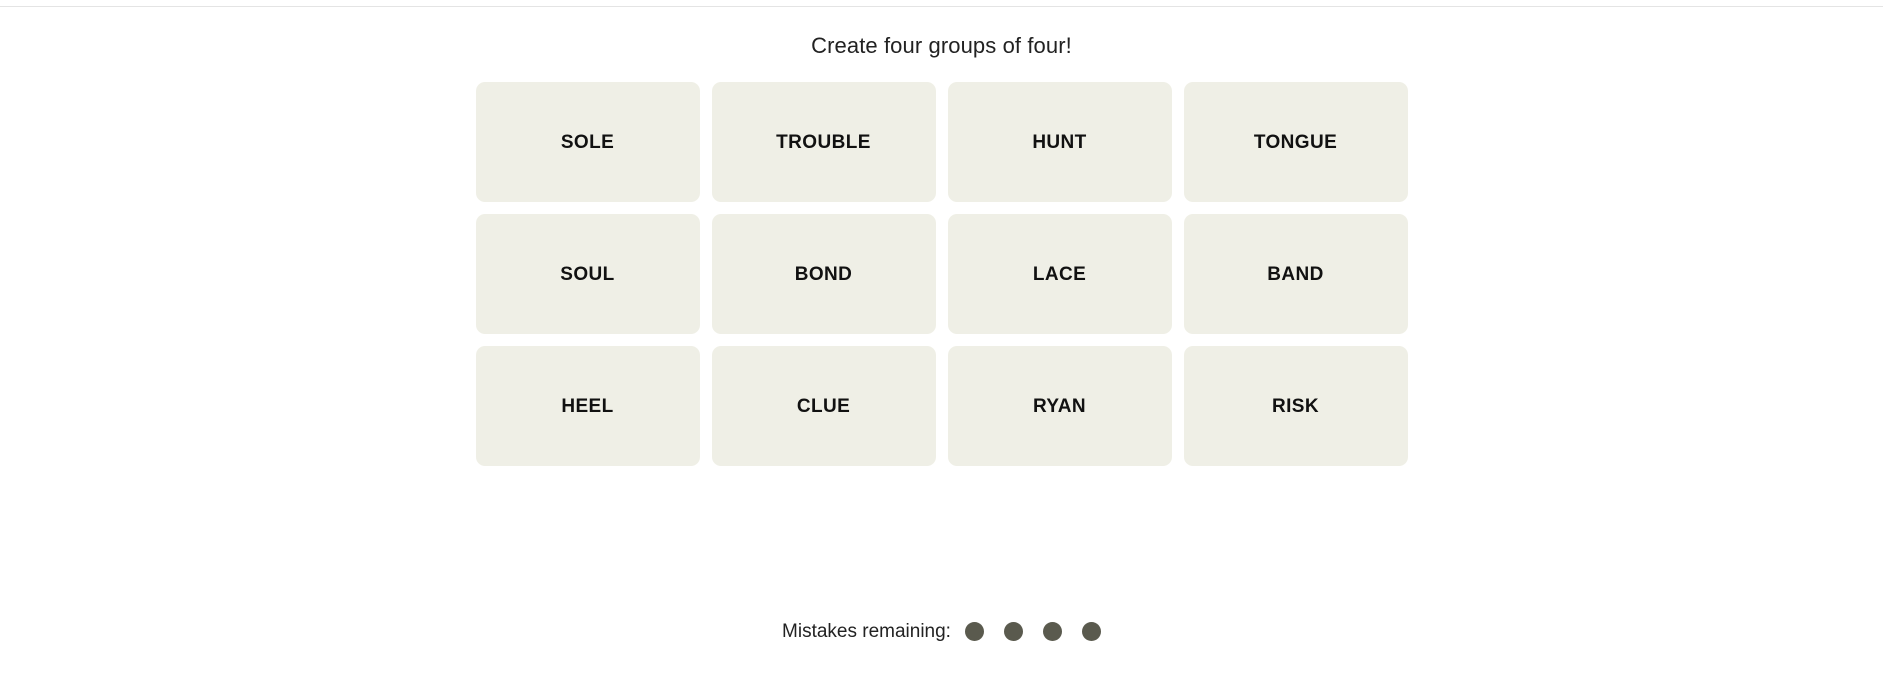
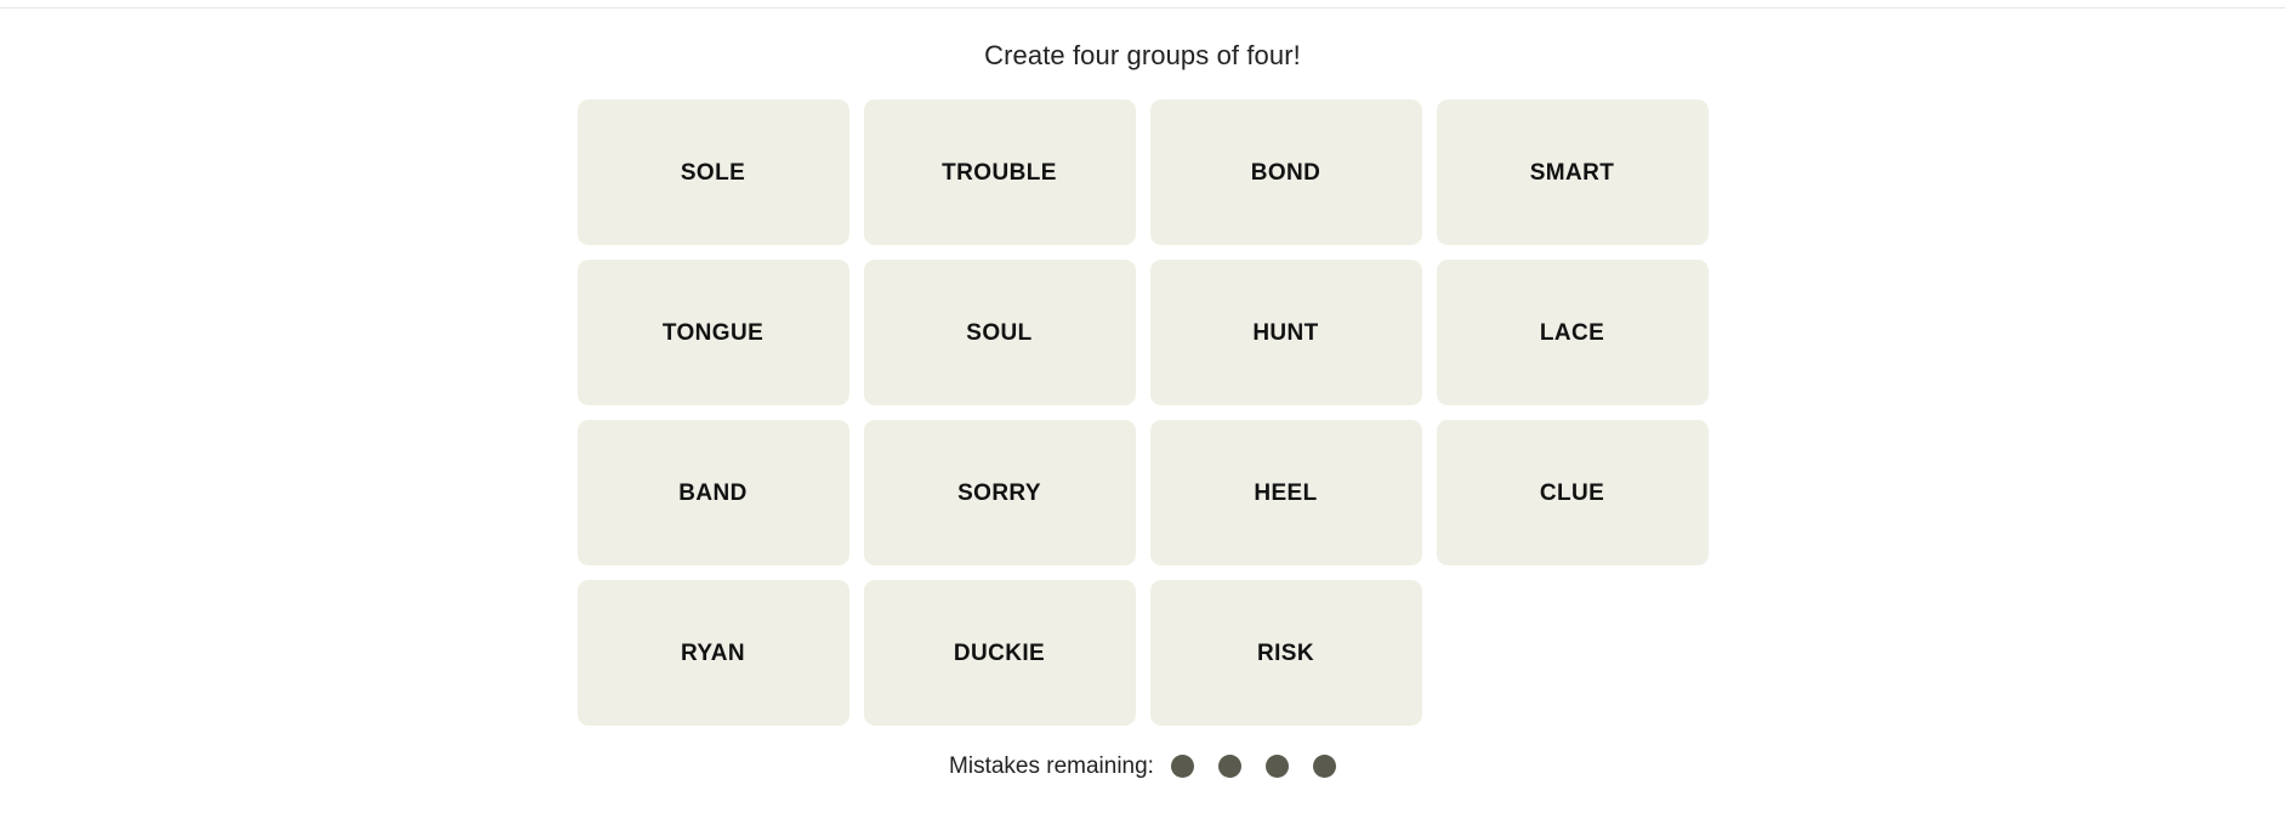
  Create four groups of four!
  SOLE
  TROUBLE
- HUNT
+ BOND
+ SMART
  TONGUE
  SOUL
- BOND
+ HUNT
  LACE
  BAND
+ SORRY
  HEEL
  CLUE
  RYAN
+ DUCKIE
  RISK
  Mistakes remaining:
